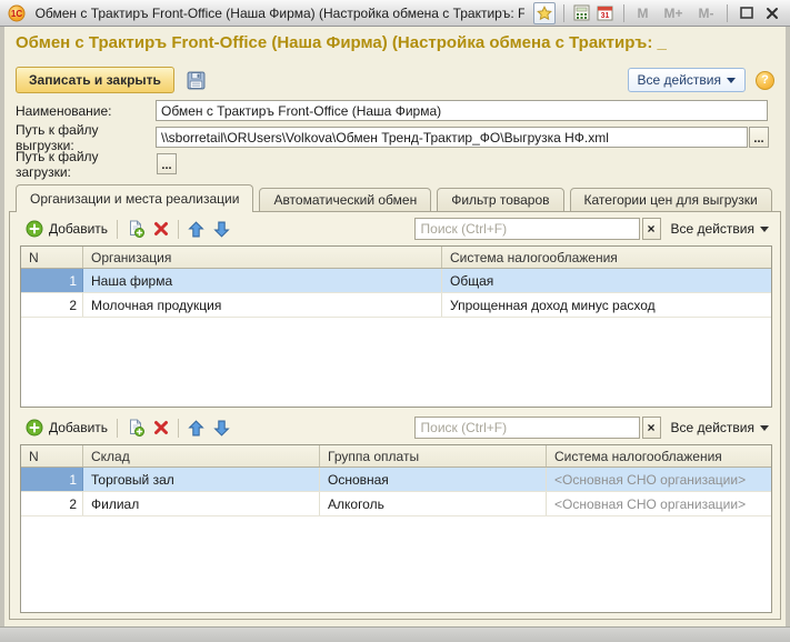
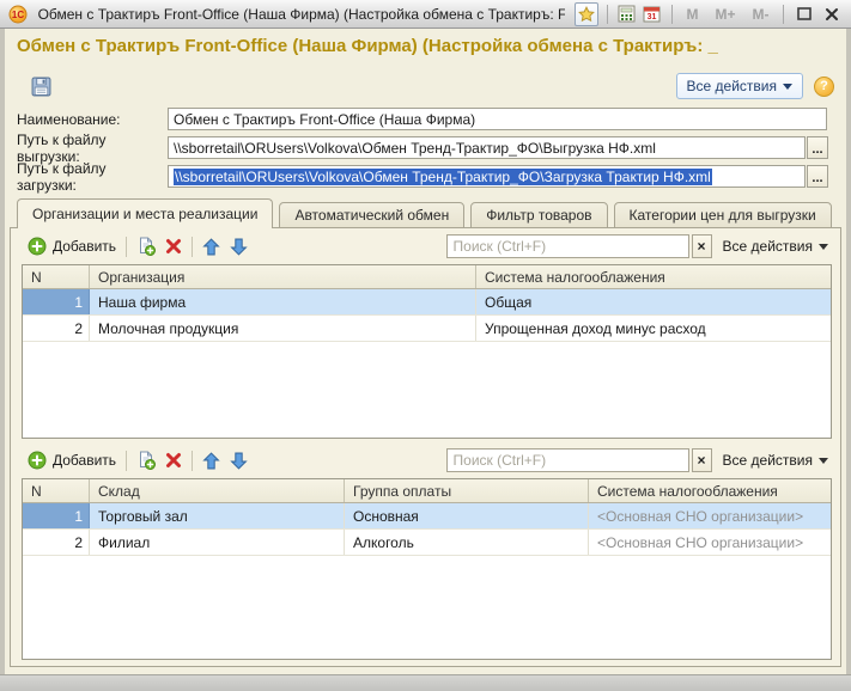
  1С
  Обмен с Трактиръ Front-Office (Наша Фирма) (Настройка обмена с Трактиръ: F
  M
  M+
  M-
  Обмен с Трактиръ Front-Office (Наша Фирма) (Настройка обмена с Трактиръ: _
- Записать и закрыть
  Все действия
  ?
  Наименование:
  Обмен с Трактиръ Front-Office (Наша Фирма)
  Путь к файлу выгрузки:
  \\sborretail\ORUsers\Volkova\Обмен Тренд-Трактир_ФО\Выгрузка НФ.xml
  ...
  Путь к файлу загрузки:
+ \\sborretail\ORUsers\Volkova\Обмен Тренд-Трактир_ФО\Загрузка Трактир НФ.xml
  ...
  Организации и места реализации
  Автоматический обмен
  Фильтр товаров
  Категории цен для выгрузки
  Добавить
  Поиск (Ctrl+F)
  ×
  Все действия
  N
  Организация
  Система налогооблажения
  1
  Наша фирма
  Общая
  2
  Молочная продукция
  Упрощенная доход минус расход
  Добавить
  Поиск (Ctrl+F)
  ×
  Все действия
  N
  Склад
  Группа оплаты
  Система налогооблажения
  1
  Торговый зал
  Основная
  <Основная СНО организации>
  2
  Филиал
  Алкоголь
  <Основная СНО организации>
